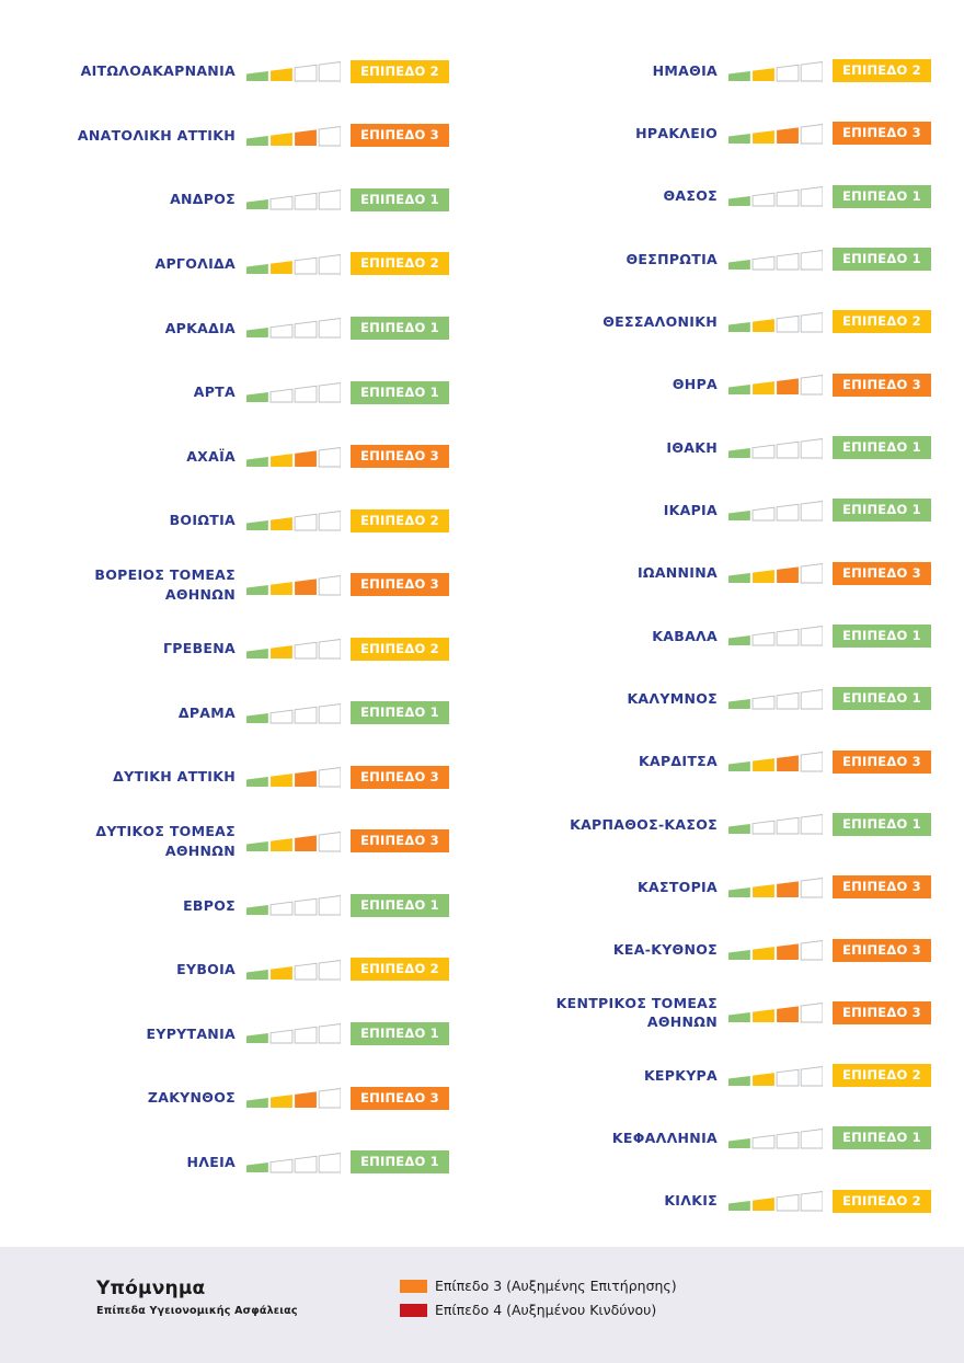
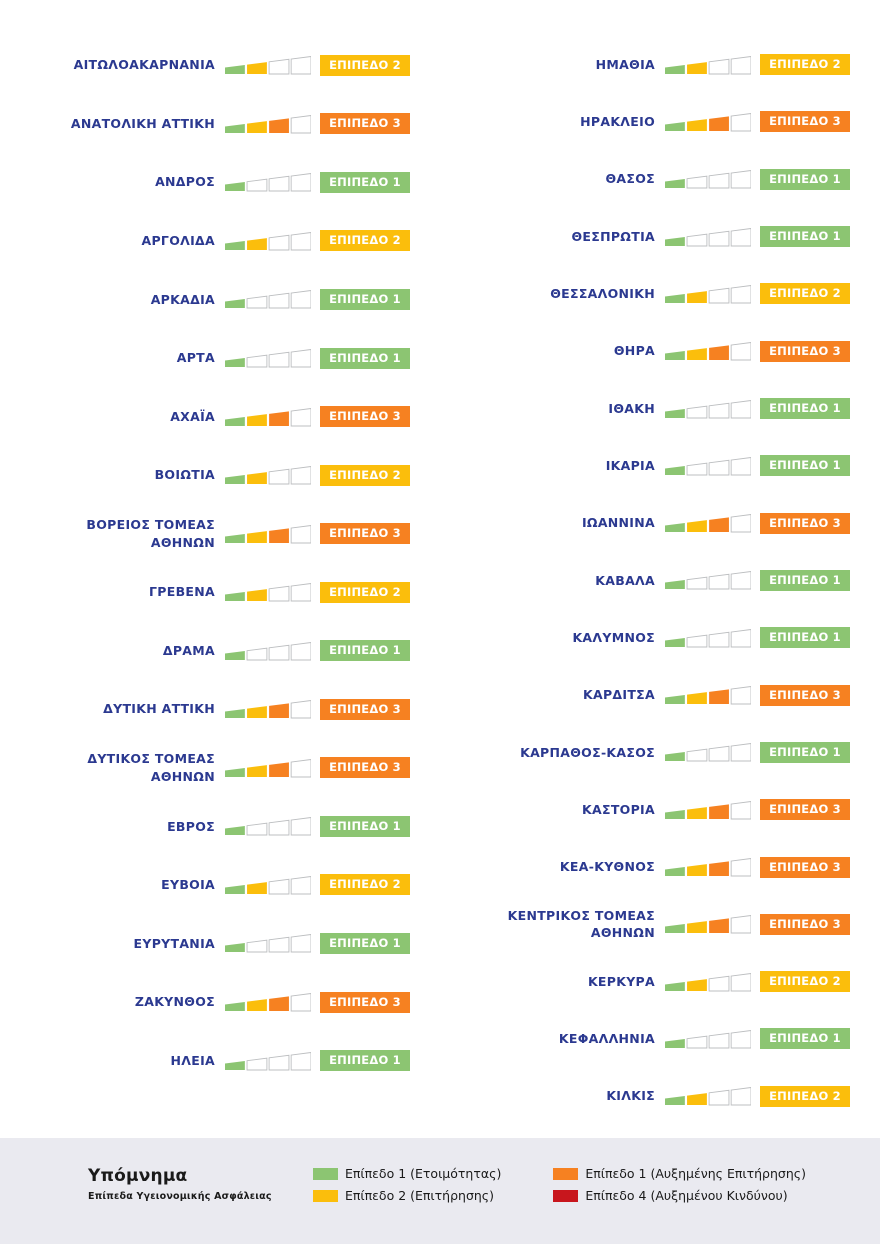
  ΑΙΤΩΛΟΑΚΑΡΝΑΝΙΑ
  ΕΠΙΠΕΔΟ 2
  ΑΝΑΤΟΛΙΚΗ ΑΤΤΙΚΗ
  ΕΠΙΠΕΔΟ 3
  ΑΝΔΡΟΣ
  ΕΠΙΠΕΔΟ 1
  ΑΡΓΟΛΙΔΑ
  ΕΠΙΠΕΔΟ 2
  ΑΡΚΑΔΙΑ
  ΕΠΙΠΕΔΟ 1
  ΑΡΤΑ
  ΕΠΙΠΕΔΟ 1
  ΑΧΑΪΑ
  ΕΠΙΠΕΔΟ 3
  ΒΟΙΩΤΙΑ
  ΕΠΙΠΕΔΟ 2
  ΒΟΡΕΙΟΣ ΤΟΜΕΑΣ
  ΑΘΗΝΩΝ
  ΕΠΙΠΕΔΟ 3
  ΓΡΕΒΕΝΑ
  ΕΠΙΠΕΔΟ 2
  ΔΡΑΜΑ
  ΕΠΙΠΕΔΟ 1
  ΔΥΤΙΚΗ ΑΤΤΙΚΗ
  ΕΠΙΠΕΔΟ 3
  ΔΥΤΙΚΟΣ ΤΟΜΕΑΣ
  ΑΘΗΝΩΝ
  ΕΠΙΠΕΔΟ 3
  ΕΒΡΟΣ
  ΕΠΙΠΕΔΟ 1
  ΕΥΒΟΙΑ
  ΕΠΙΠΕΔΟ 2
  ΕΥΡΥΤΑΝΙΑ
  ΕΠΙΠΕΔΟ 1
  ΖΑΚΥΝΘΟΣ
  ΕΠΙΠΕΔΟ 3
  ΗΛΕΙΑ
  ΕΠΙΠΕΔΟ 1
  ΗΜΑΘΙΑ
  ΕΠΙΠΕΔΟ 2
  ΗΡΑΚΛΕΙΟ
  ΕΠΙΠΕΔΟ 3
  ΘΑΣΟΣ
  ΕΠΙΠΕΔΟ 1
  ΘΕΣΠΡΩΤΙΑ
  ΕΠΙΠΕΔΟ 1
  ΘΕΣΣΑΛΟΝΙΚΗ
  ΕΠΙΠΕΔΟ 2
  ΘΗΡΑ
  ΕΠΙΠΕΔΟ 3
  ΙΘΑΚΗ
  ΕΠΙΠΕΔΟ 1
  ΙΚΑΡΙΑ
  ΕΠΙΠΕΔΟ 1
  ΙΩΑΝΝΙΝΑ
  ΕΠΙΠΕΔΟ 3
  ΚΑΒΑΛΑ
  ΕΠΙΠΕΔΟ 1
  ΚΑΛΥΜΝΟΣ
  ΕΠΙΠΕΔΟ 1
  ΚΑΡΔΙΤΣΑ
  ΕΠΙΠΕΔΟ 3
  ΚΑΡΠΑΘΟΣ-ΚΑΣΟΣ
  ΕΠΙΠΕΔΟ 1
  ΚΑΣΤΟΡΙΑ
  ΕΠΙΠΕΔΟ 3
  ΚΕΑ-ΚΥΘΝΟΣ
  ΕΠΙΠΕΔΟ 3
  ΚΕΝΤΡΙΚΟΣ ΤΟΜΕΑΣ
  ΑΘΗΝΩΝ
  ΕΠΙΠΕΔΟ 3
  ΚΕΡΚΥΡΑ
  ΕΠΙΠΕΔΟ 2
  ΚΕΦΑΛΛΗΝΙΑ
  ΕΠΙΠΕΔΟ 1
  ΚΙΛΚΙΣ
  ΕΠΙΠΕΔΟ 2
  Υπόμνημα
  Επίπεδα Υγειονομικής Ασφάλειας
+ Επίπεδο 1 (Ετοιμότητας)
+ Επίπεδο 2 (Επιτήρησης)
- Επίπεδο 3 (Αυξημένης Επιτήρησης)
+ Επίπεδο 1 (Αυξημένης Επιτήρησης)
  Επίπεδο 4 (Αυξημένου Κινδύνου)
